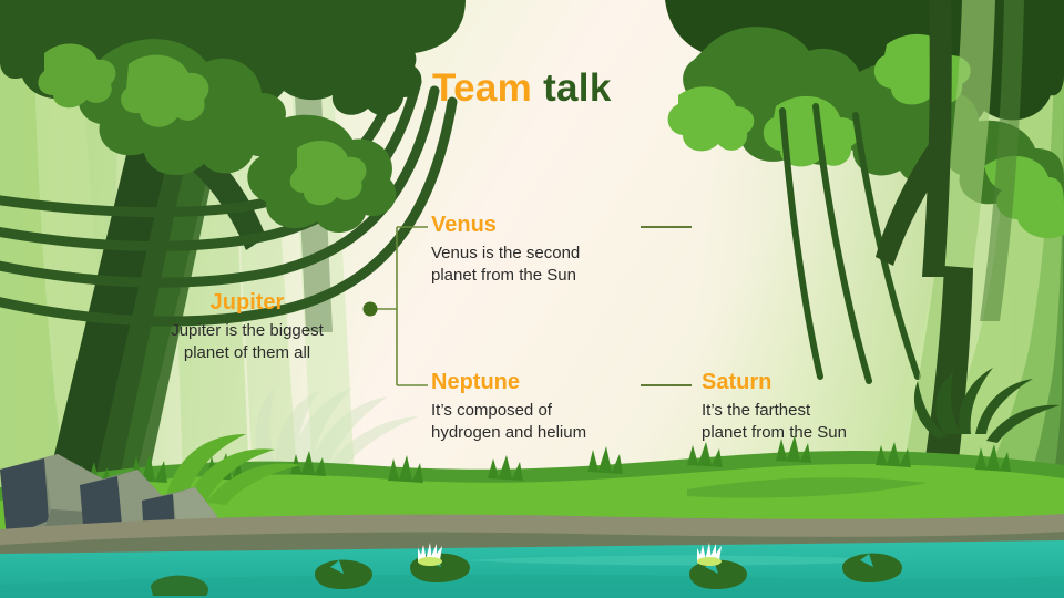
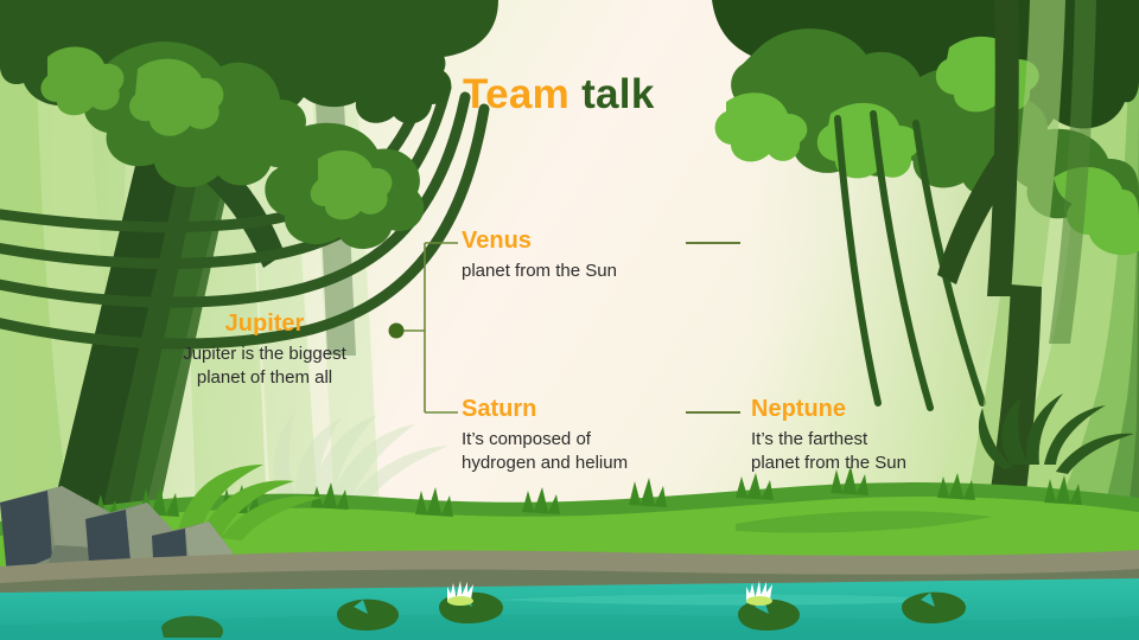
  Team talk
  Jupiter
  Jupiter is the biggest
  planet of them all
  Venus
- Venus is the second
  planet from the Sun
- Neptune
+ Saturn
  It’s composed of
  hydrogen and helium
- Saturn
+ Neptune
  It’s the farthest
  planet from the Sun
